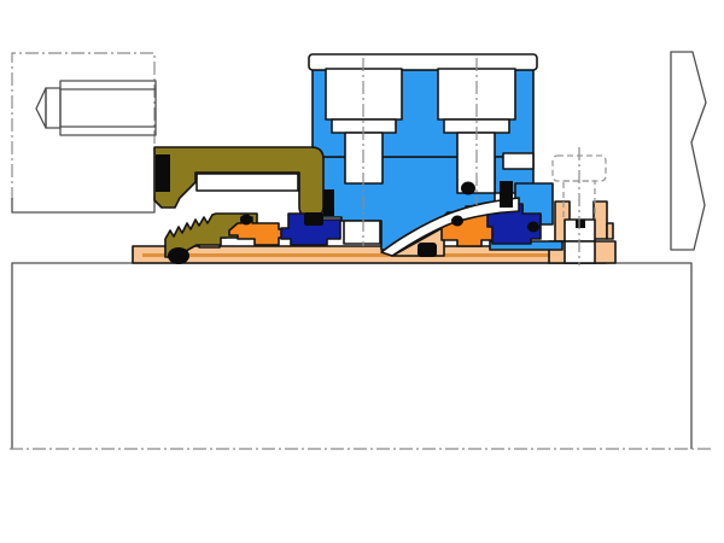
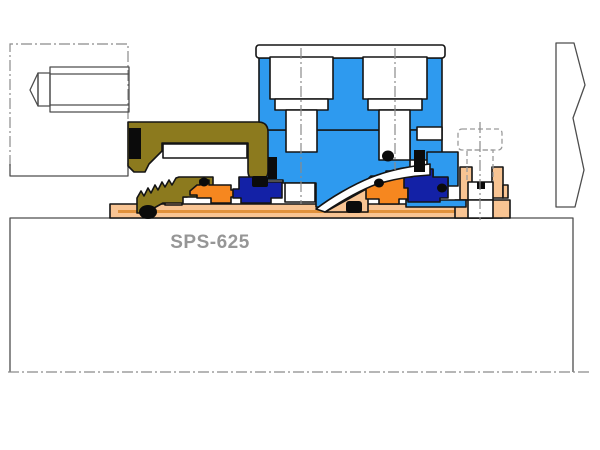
+ SPS-625
